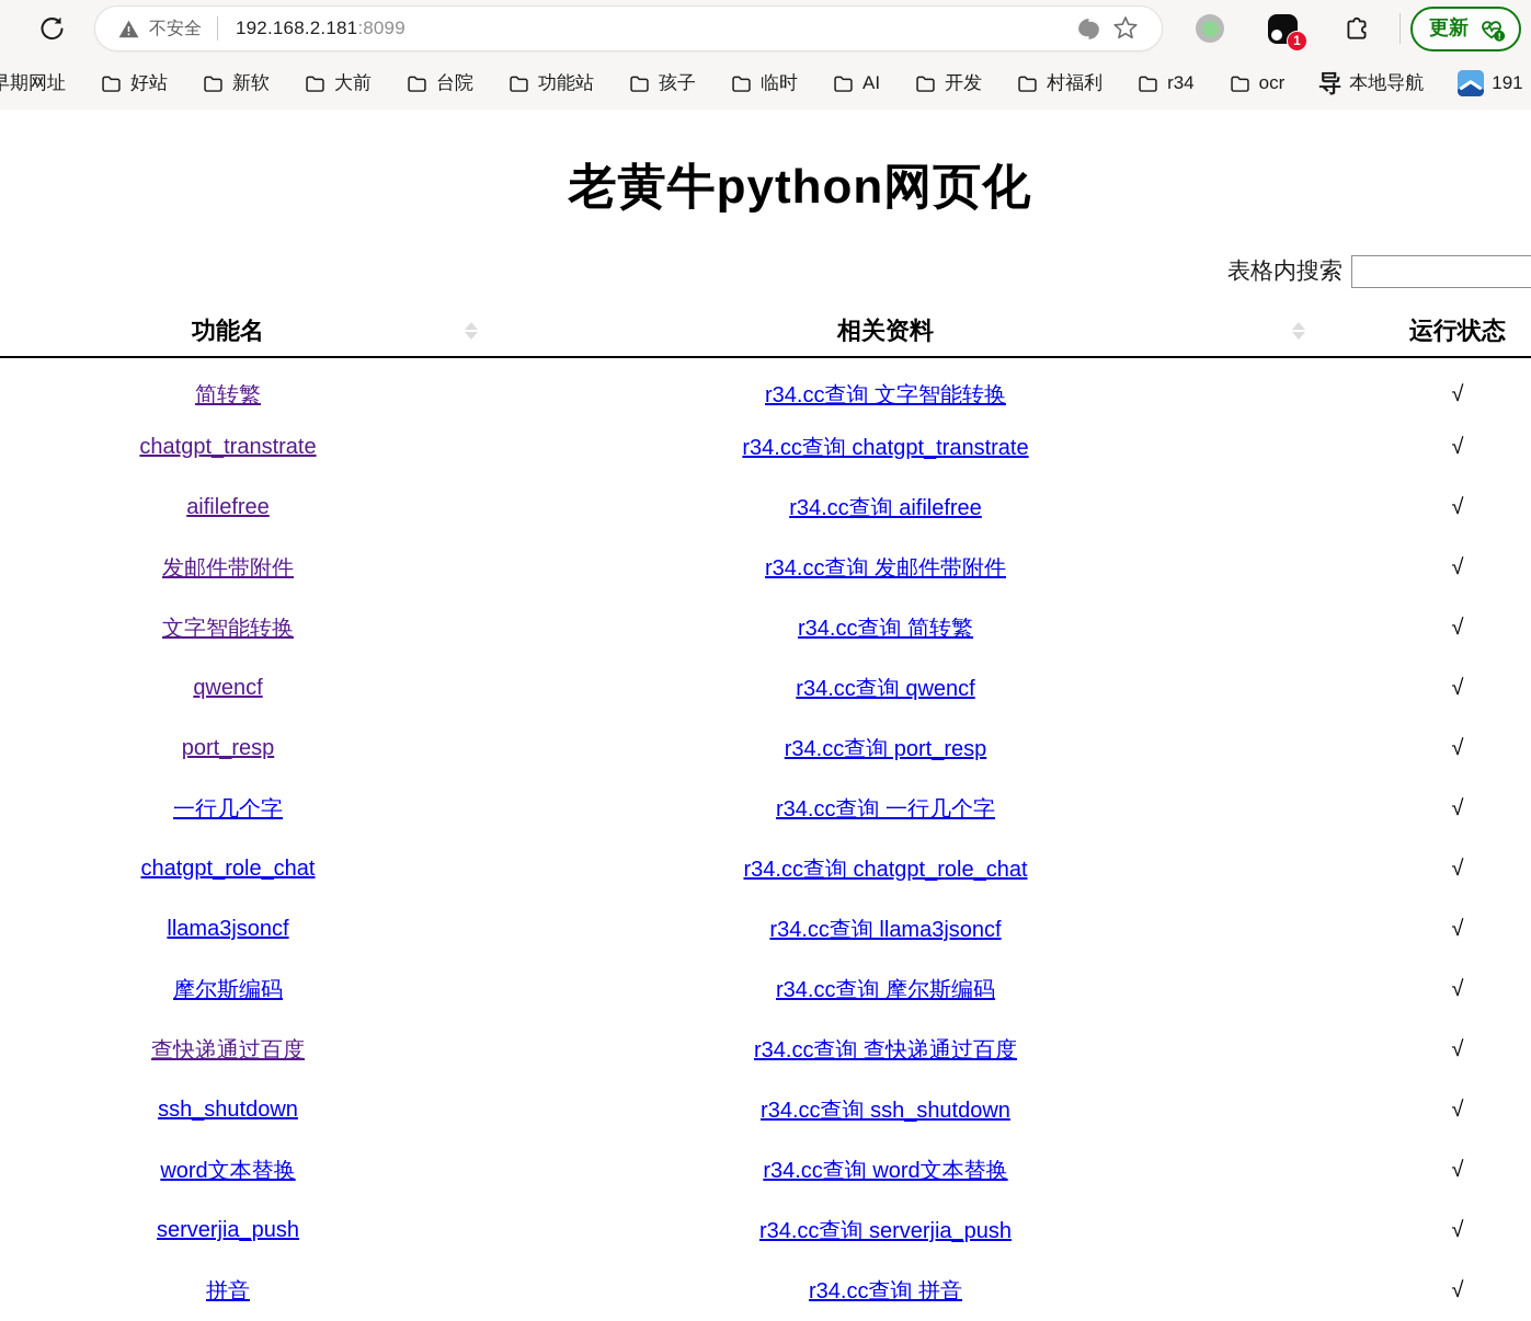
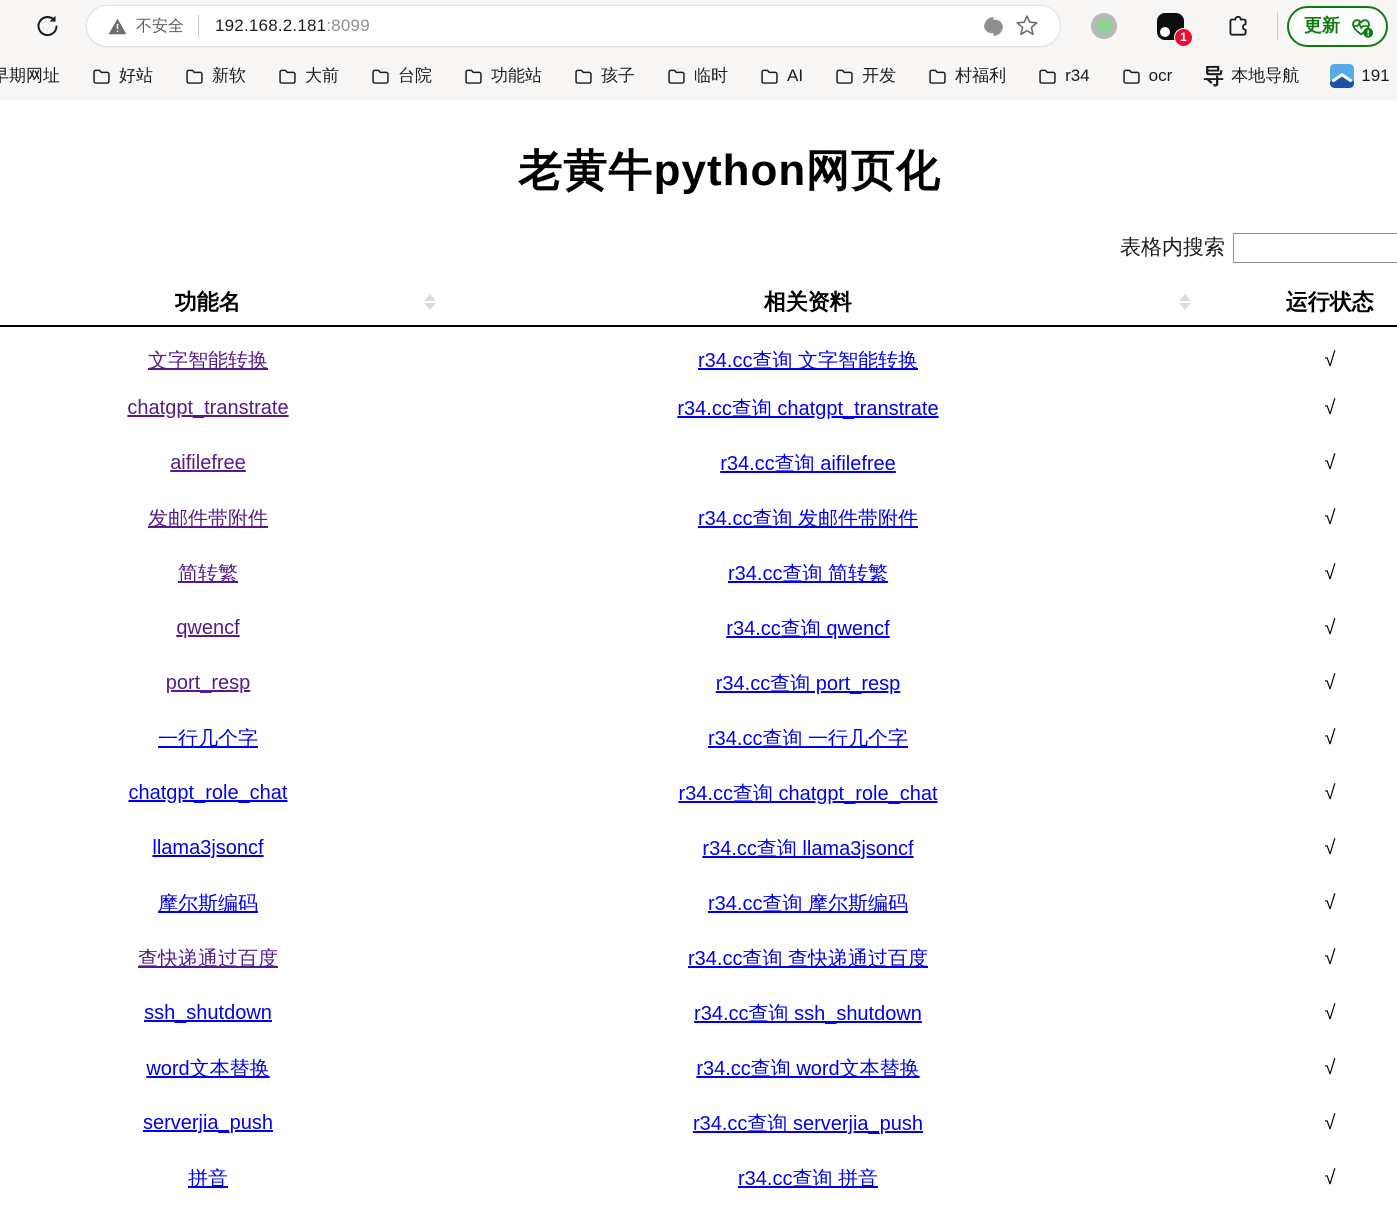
  不安全
  192.168.2.181:8099
  1
  更新
  早期网址
  好站
  新软
  大前
  台院
  功能站
  孩子
  临时
  AI
  开发
  村福利
  r34
  ocr
  导
  本地导航
  191
  老黄牛python网页化
  表格内搜索
  功能名	相关资料	运行状态
- 简转繁	r34.cc查询 文字智能转换	√
+ 文字智能转换	r34.cc查询 文字智能转换	√
  chatgpt_transtrate	r34.cc查询 chatgpt_transtrate	√
  aifilefree	r34.cc查询 aifilefree	√
  发邮件带附件	r34.cc查询 发邮件带附件	√
- 文字智能转换	r34.cc查询 简转繁	√
+ 简转繁	r34.cc查询 简转繁	√
  qwencf	r34.cc查询 qwencf	√
  port_resp	r34.cc查询 port_resp	√
  一行几个字	r34.cc查询 一行几个字	√
  chatgpt_role_chat	r34.cc查询 chatgpt_role_chat	√
  llama3jsoncf	r34.cc查询 llama3jsoncf	√
  摩尔斯编码	r34.cc查询 摩尔斯编码	√
  查快递通过百度	r34.cc查询 查快递通过百度	√
  ssh_shutdown	r34.cc查询 ssh_shutdown	√
  word文本替换	r34.cc查询 word文本替换	√
  serverjia_push	r34.cc查询 serverjia_push	√
  拼音	r34.cc查询 拼音	√
